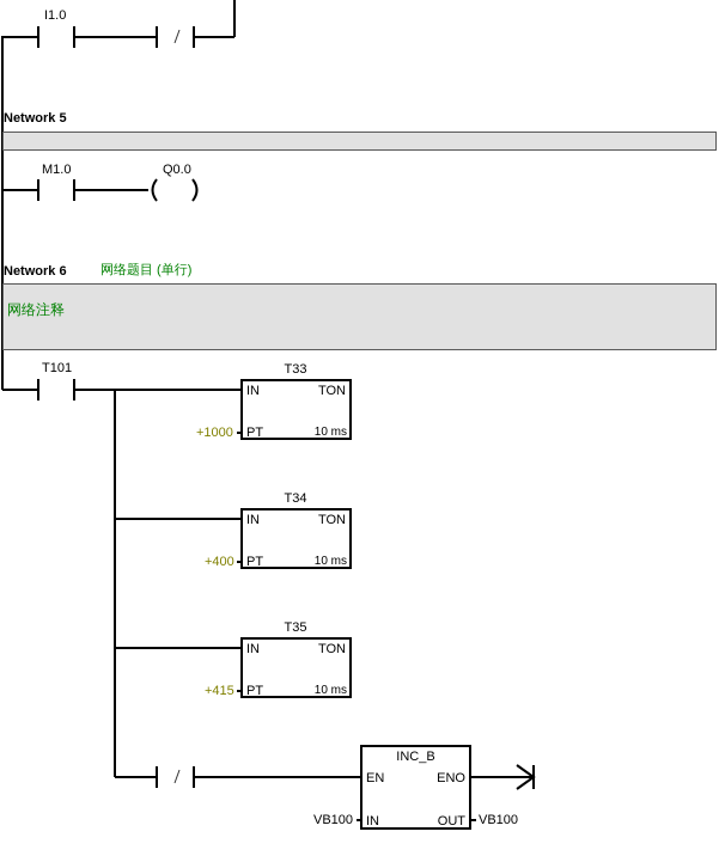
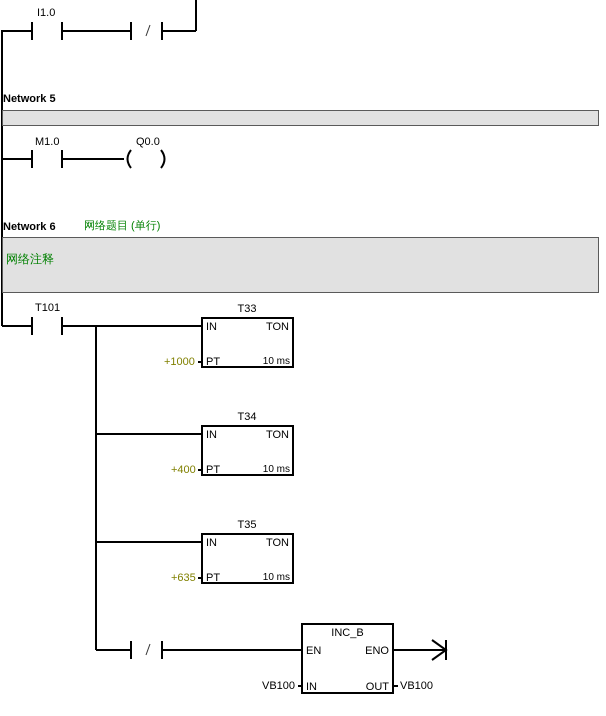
  I1.0
  Network 5
  M1.0
  Q0.0
  Network 6
  网络题目 (单行)
  网络注释
  T101
  T33
  IN
  TON
  PT
  10 ms
  +1000
  T34
  IN
  TON
  PT
  10 ms
  +400
  T35
  IN
  TON
  PT
  10 ms
- +415
+ +635
  INC_B
  EN
  ENO
  IN
  OUT
  VB100
  VB100
